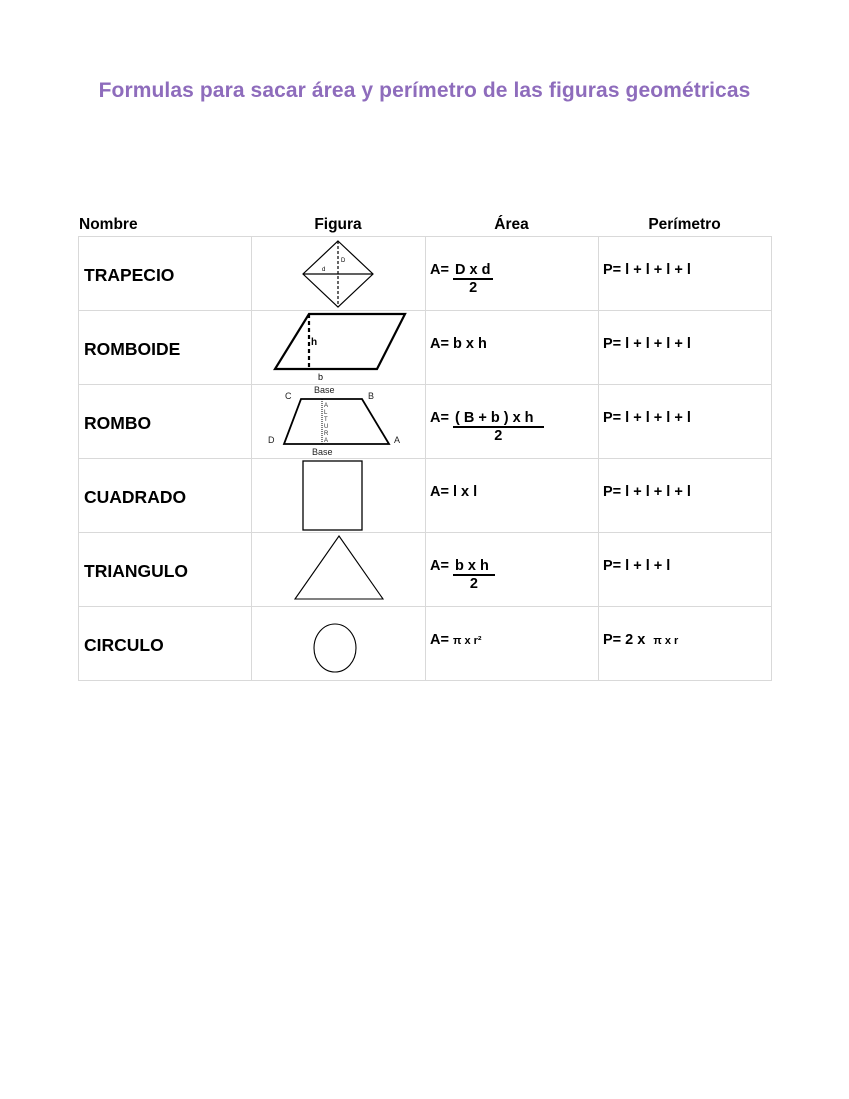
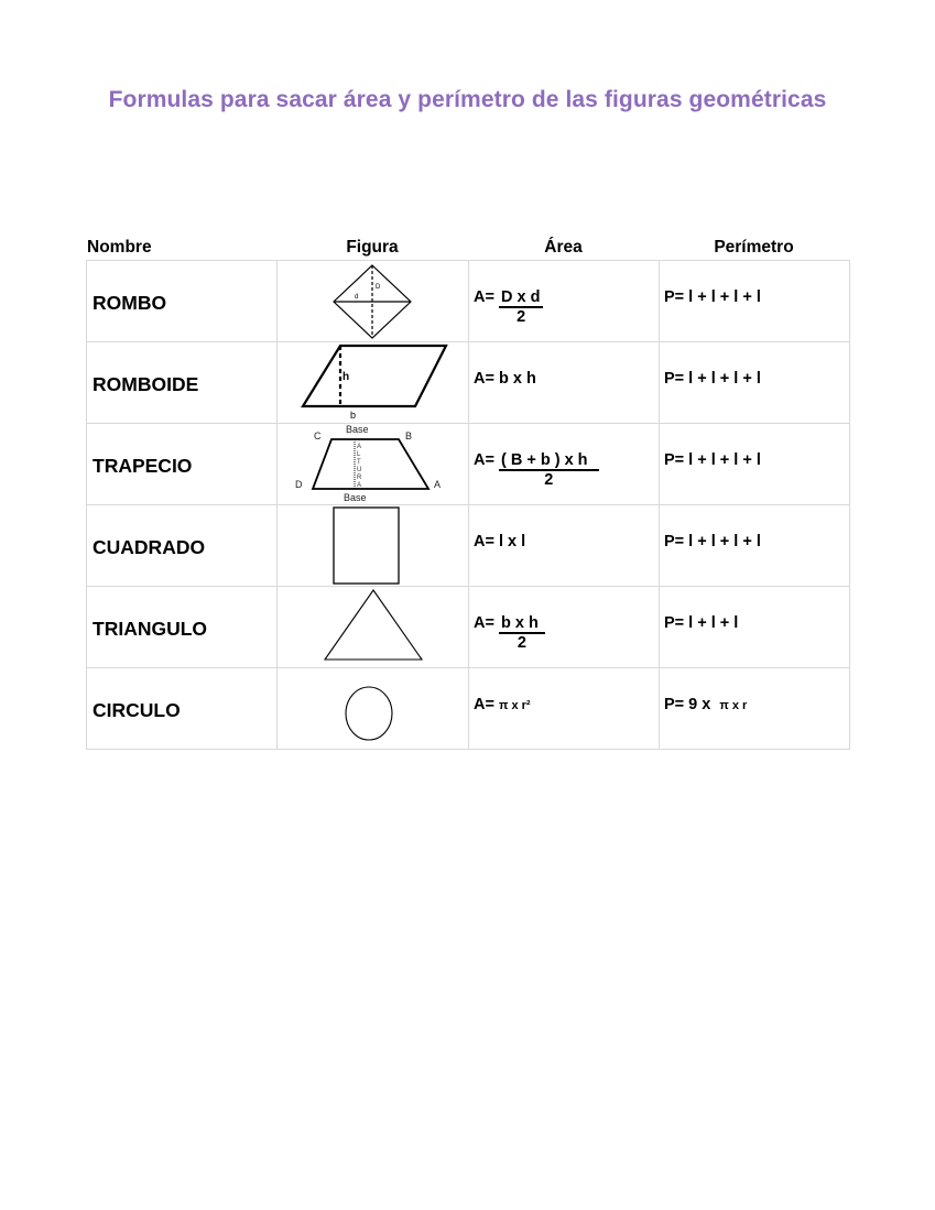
  Formulas para sacar área y perímetro de las figuras geométricas
  Nombre
  Figura
  Área
  Perímetro
- TRAPECIO		A= D x d2	P= l + l + l + l
+ ROMBO		A= D x d2	P= l + l + l + l
  ROMBOIDE	h b	A= b x h	P= l + l + l + l
- ROMBO	Base Base C B D A	A= ( B + b ) x h2	P= l + l + l + l
+ TRAPECIO	Base Base C B D A	A= ( B + b ) x h2	P= l + l + l + l
  CUADRADO		A= l x l	P= l + l + l + l
  TRIANGULO		A= b x h2	P= l + l + l
- CIRCULO		A= π x r²	P= 2 x π x r
+ CIRCULO		A= π x r²	P= 9 x π x r
